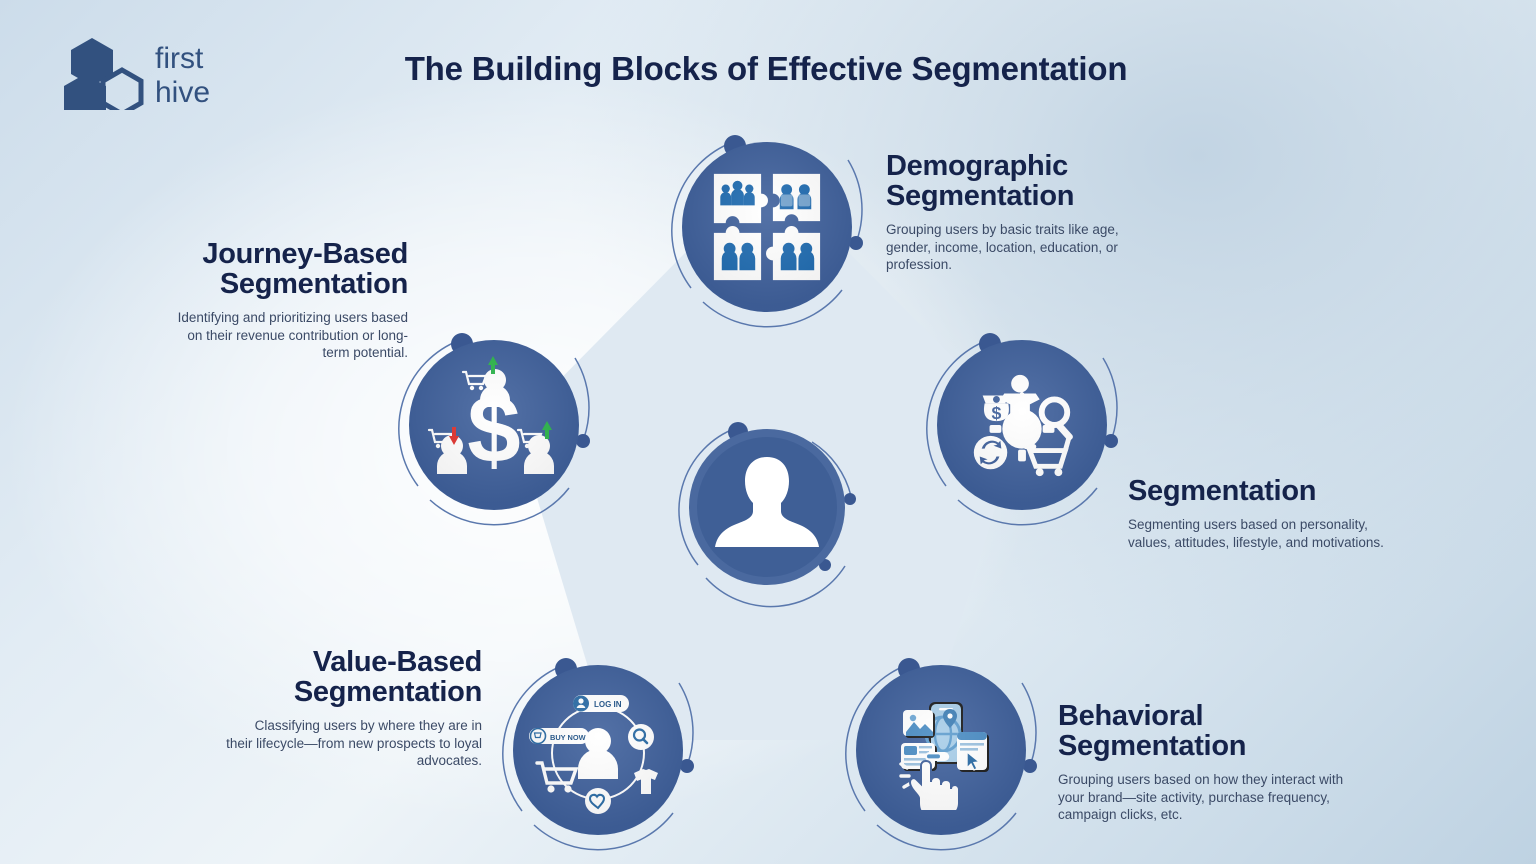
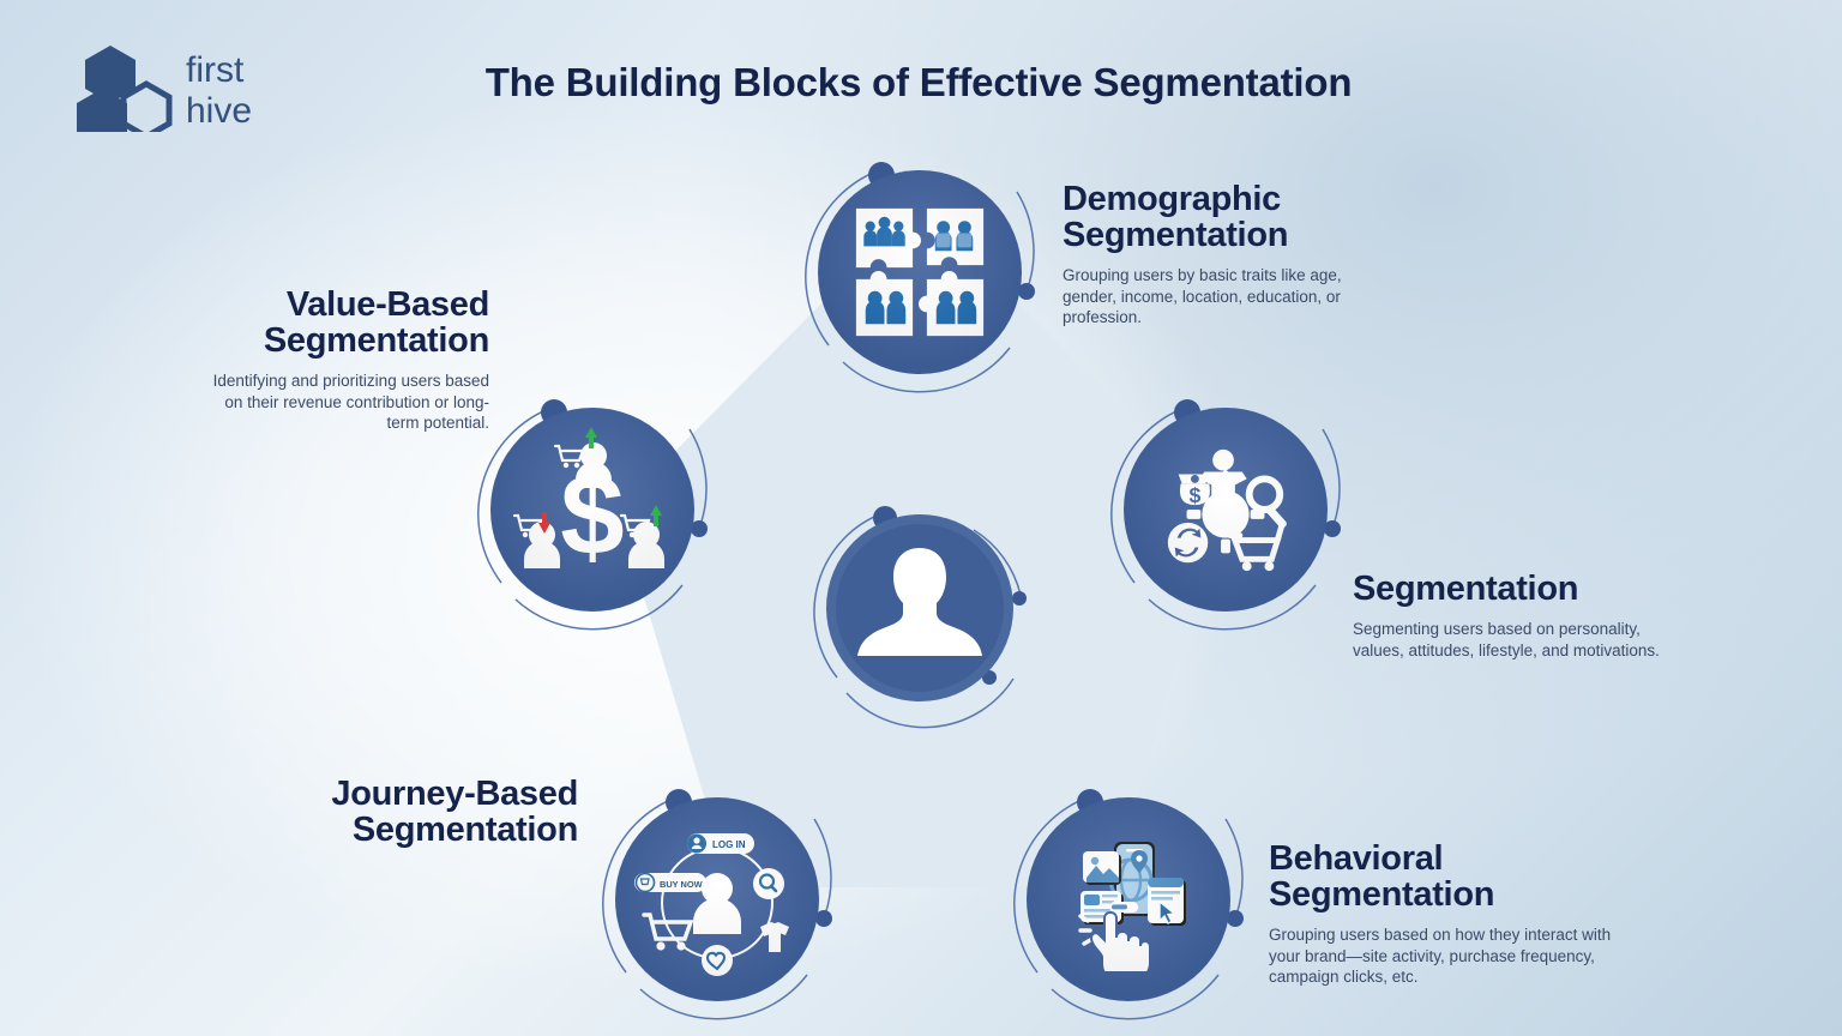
  first
  hive
  The Building Blocks of Effective Segmentation
  Demographic
  Segmentation
  Grouping users by basic traits like age, gender, income, location, education, or profession.
  Segmentation
  Segmenting users based on personality, values, attitudes, lifestyle, and motivations.
  Behavioral
  Segmentation
  Grouping users based on how they interact with your brand—site activity, purchase frequency, campaign clicks, etc.
- Value-Based
+ Journey-Based
  Segmentation
- Classifying users by where they are in their lifecycle—from new prospects to loyal advocates.
- Journey-Based
+ Value-Based
  Segmentation
  Identifying and prioritizing users based on their revenue contribution or long-term potential.
